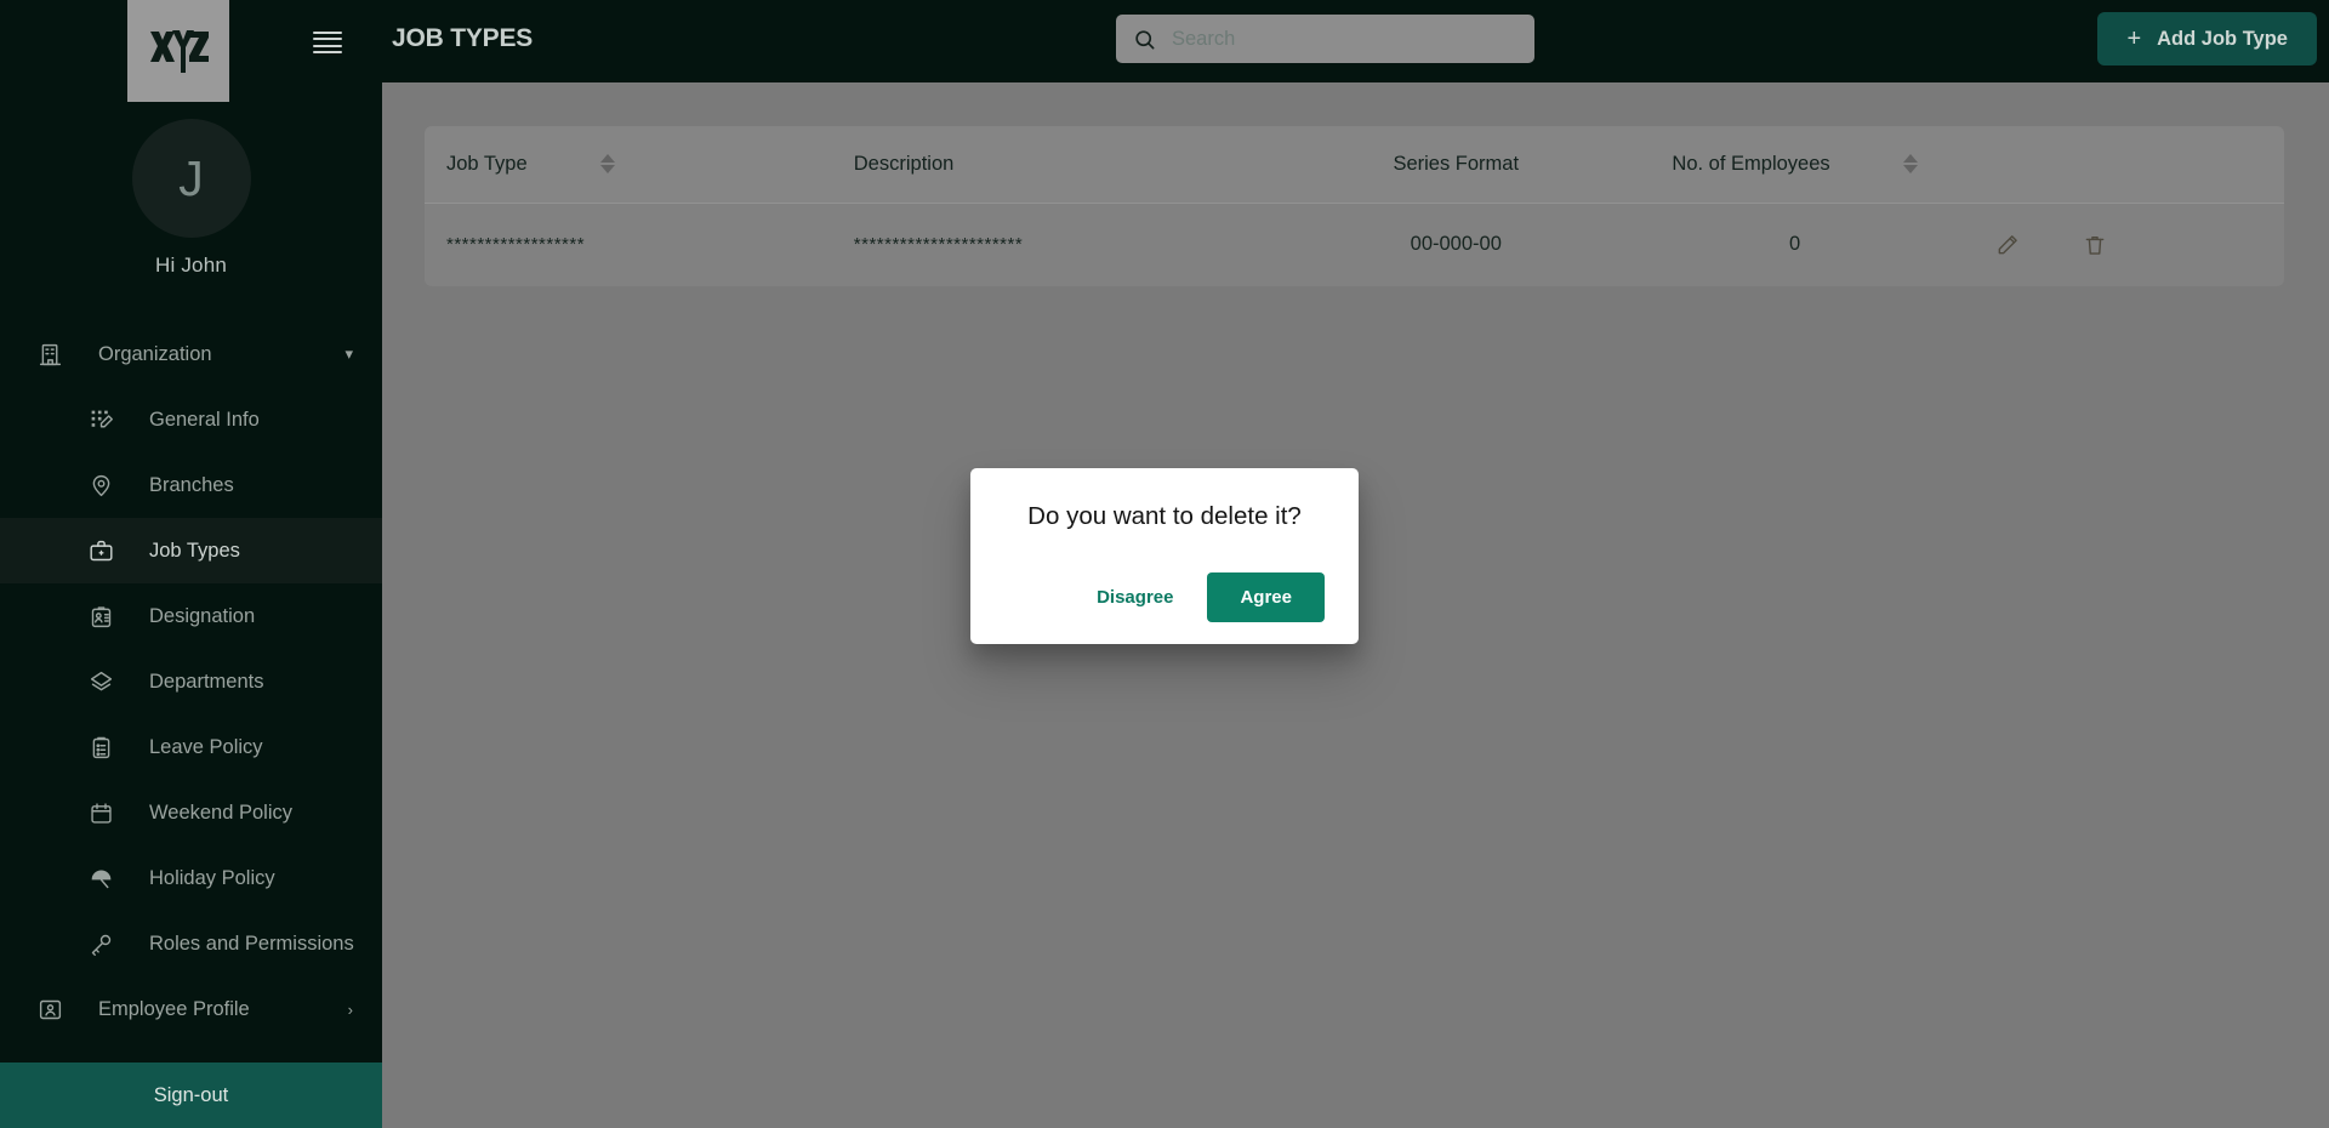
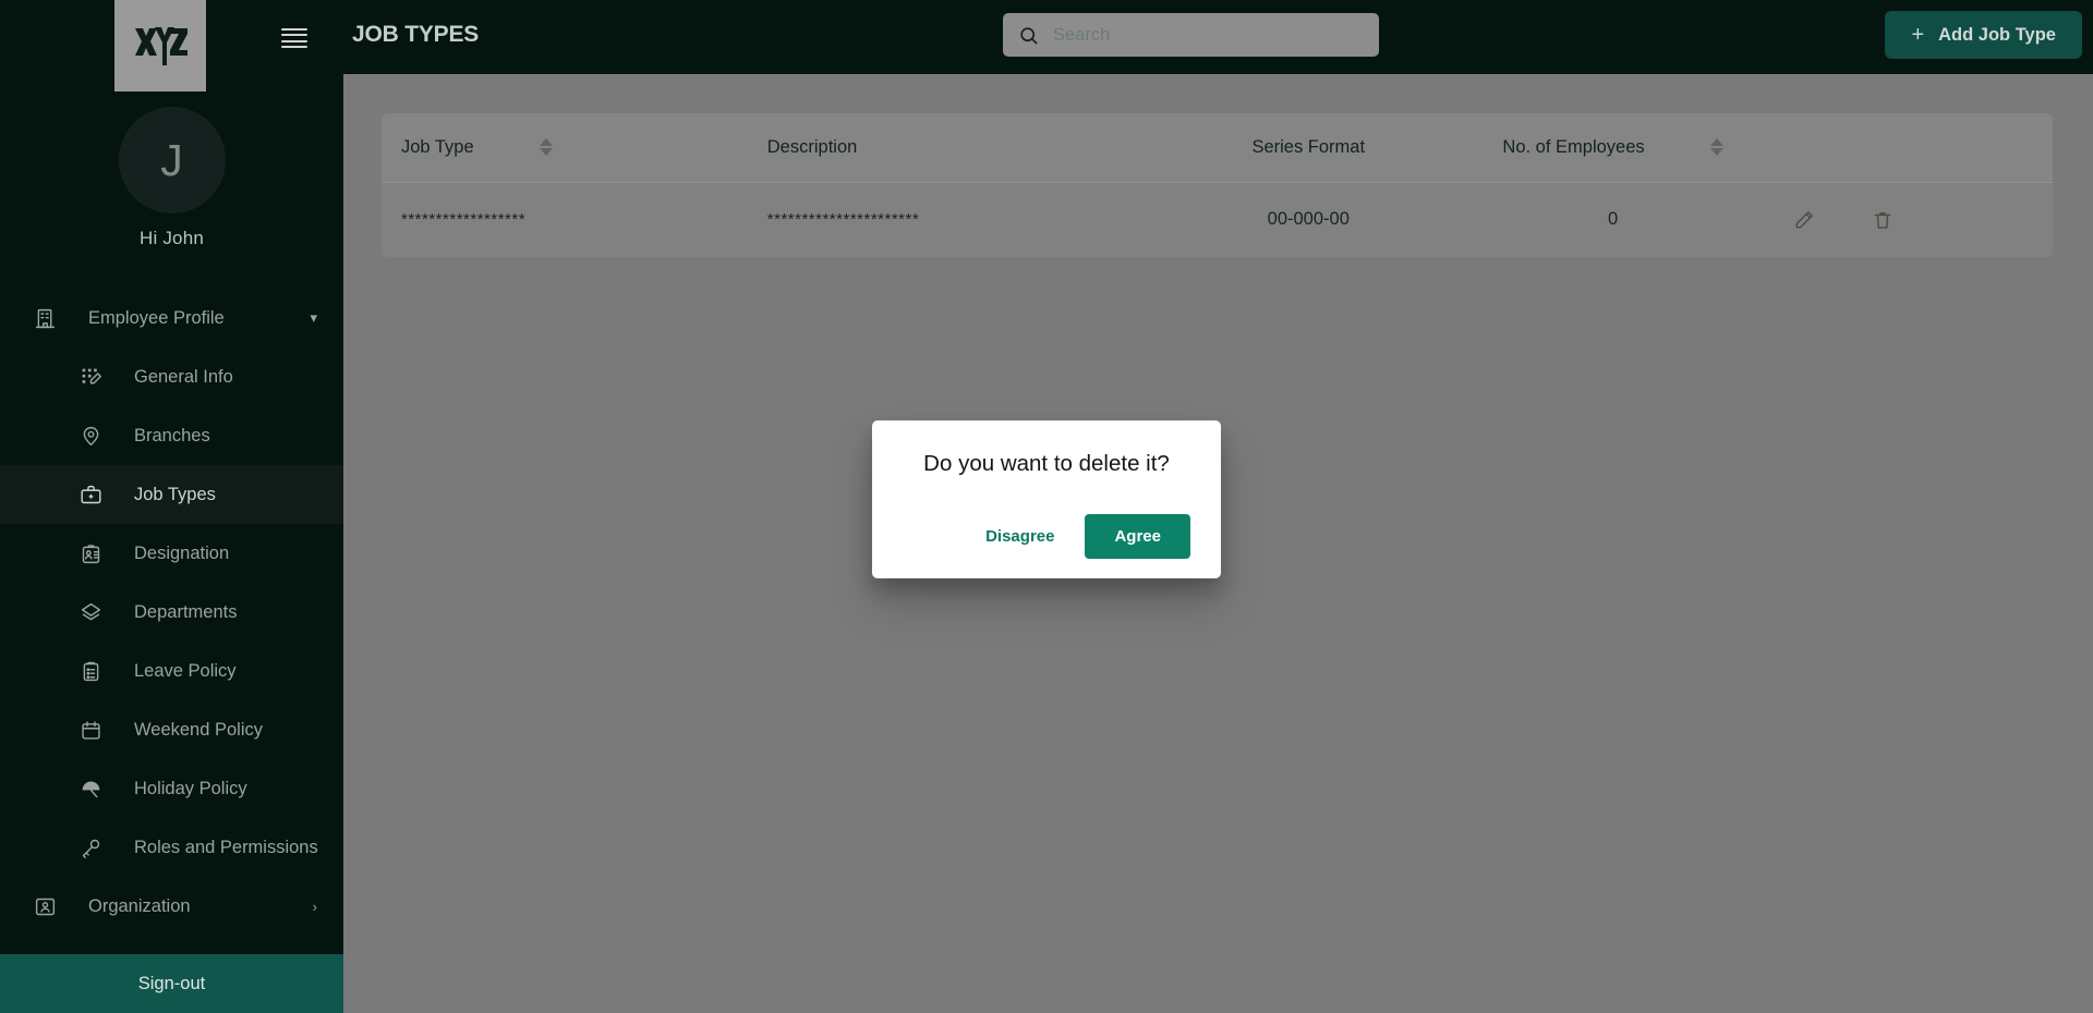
  J
  Hi John
- Organization
+ Employee Profile
  ▾
  General Info
  Branches
  Job Types
  Designation
  Departments
  Leave Policy
  Weekend Policy
  Holiday Policy
  Roles and Permissions
- Employee Profile
+ Organization
  ›
  Sign-out
  JOB TYPES
  Search
  +
  Add Job Type
  Job Type	Description	Series Format	No. of Employees
  ******************	**********************	00-000-00	0
  Do you want to delete it?
  Disagree
  Agree
